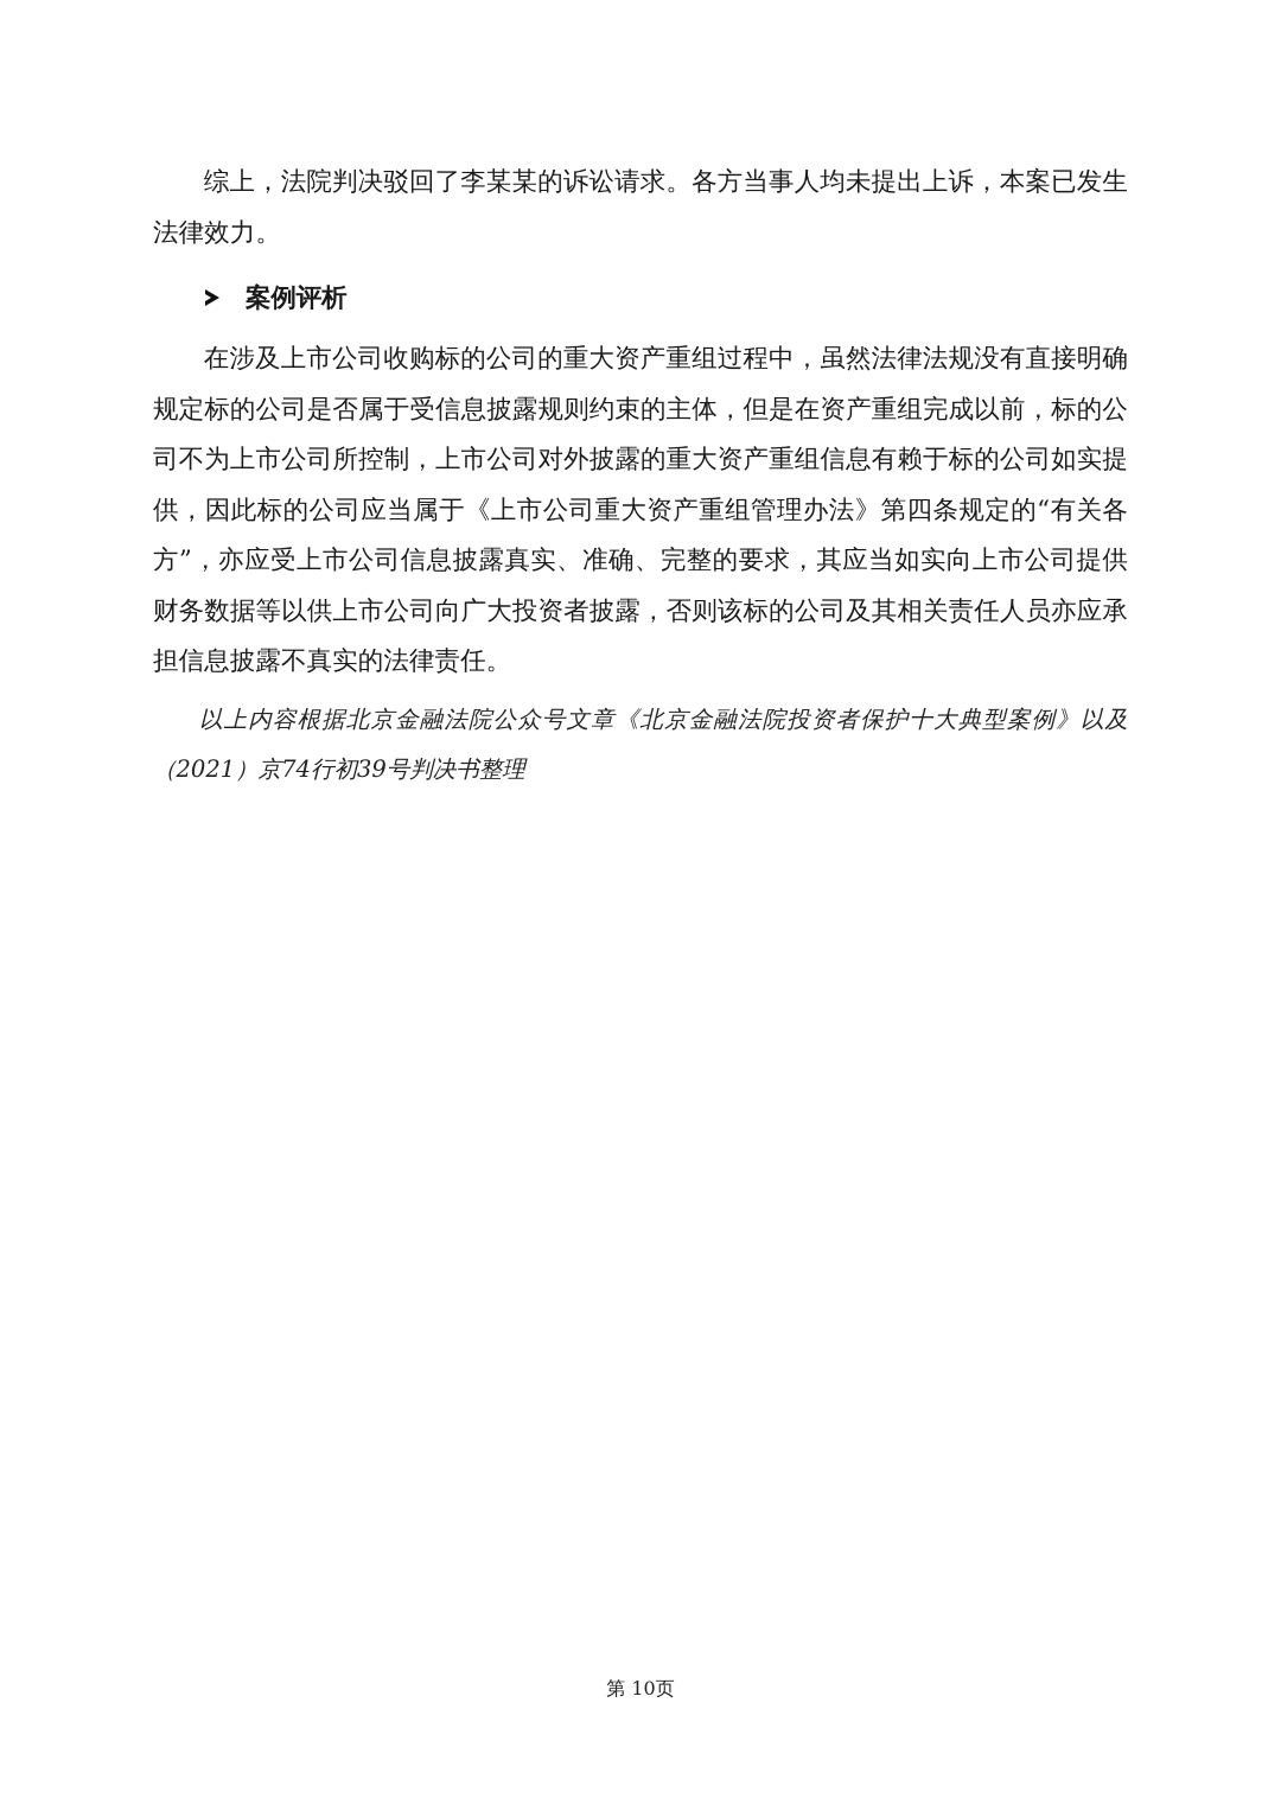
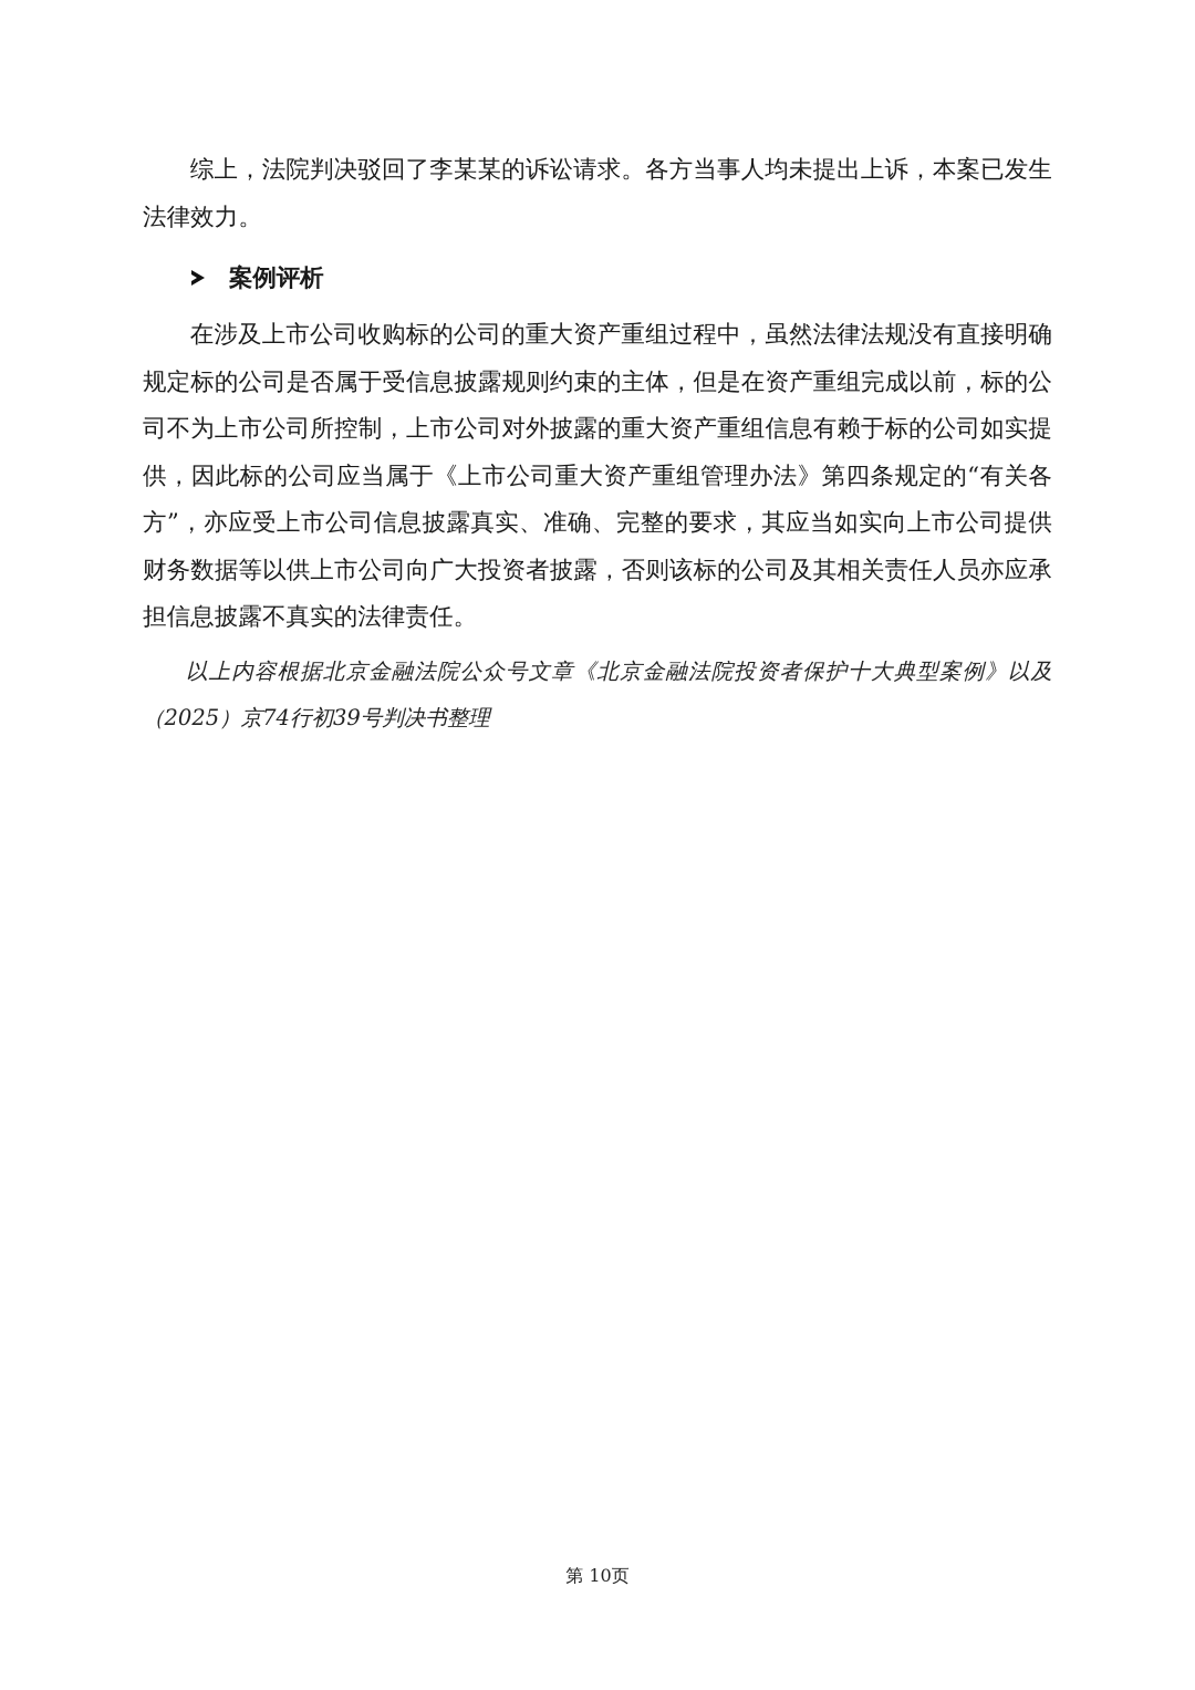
  综上，法院判决驳回了李某某的诉讼请求。各方当事人均未提出上诉，本案已发生法律效力。
  案例评析
  在涉及上市公司收购标的公司的重大资产重组过程中，虽然法律法规没有直接明确规定标的公司是否属于受信息披露规则约束的主体，但是在资产重组完成以前，标的公司不为上市公司所控制，上市公司对外披露的重大资产重组信息有赖于标的公司如实提供，因此标的公司应当属于《上市公司重大资产重组管理办法》第四条规定的“有关各方”，亦应受上市公司信息披露真实、准确、完整的要求，其应当如实向上市公司提供财务数据等以供上市公司向广大投资者披露，否则该标的公司及其相关责任人员亦应承担信息披露不真实的法律责任。
- 以上内容根据北京金融法院公众号文章《北京金融法院投资者保护十大典型案例》以及（2021）京74行初39号判决书整理
+ 以上内容根据北京金融法院公众号文章《北京金融法院投资者保护十大典型案例》以及（2025）京74行初39号判决书整理
  第 10页
